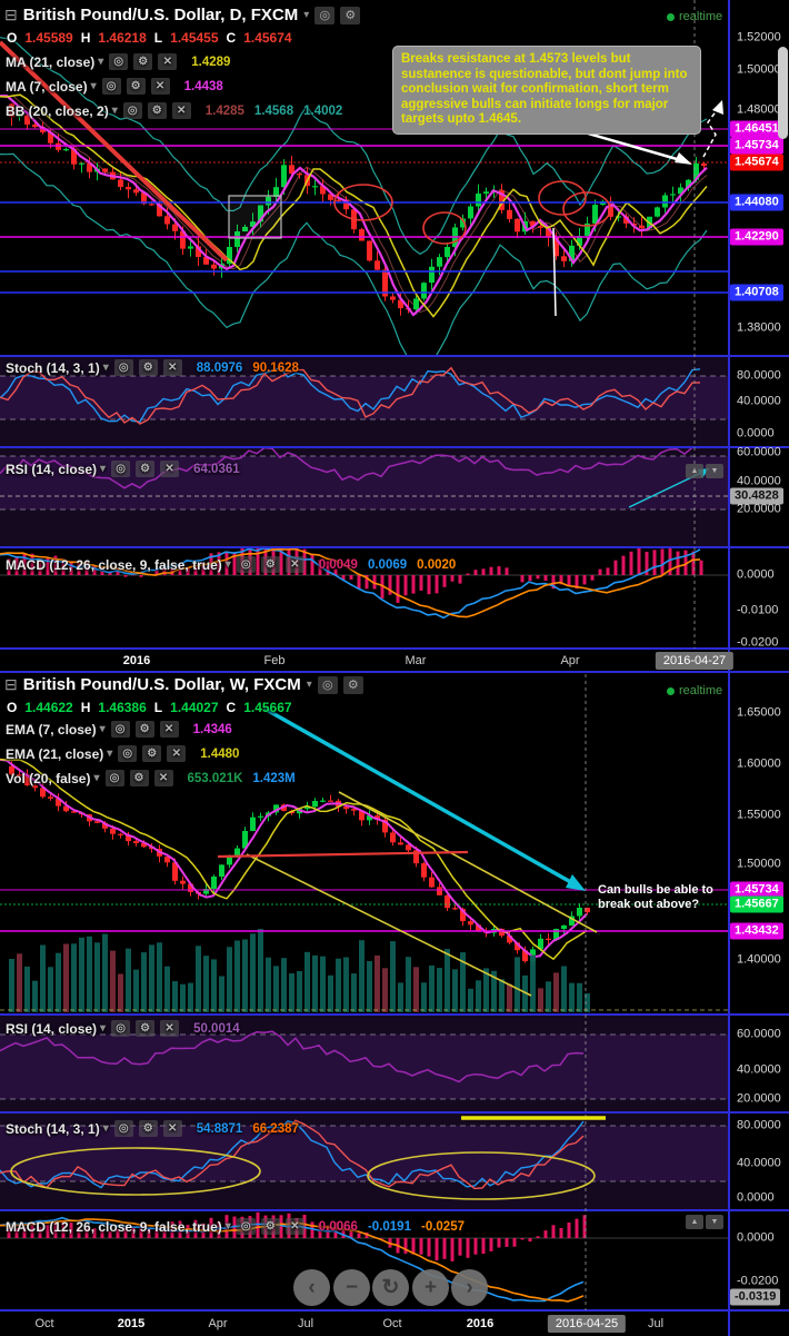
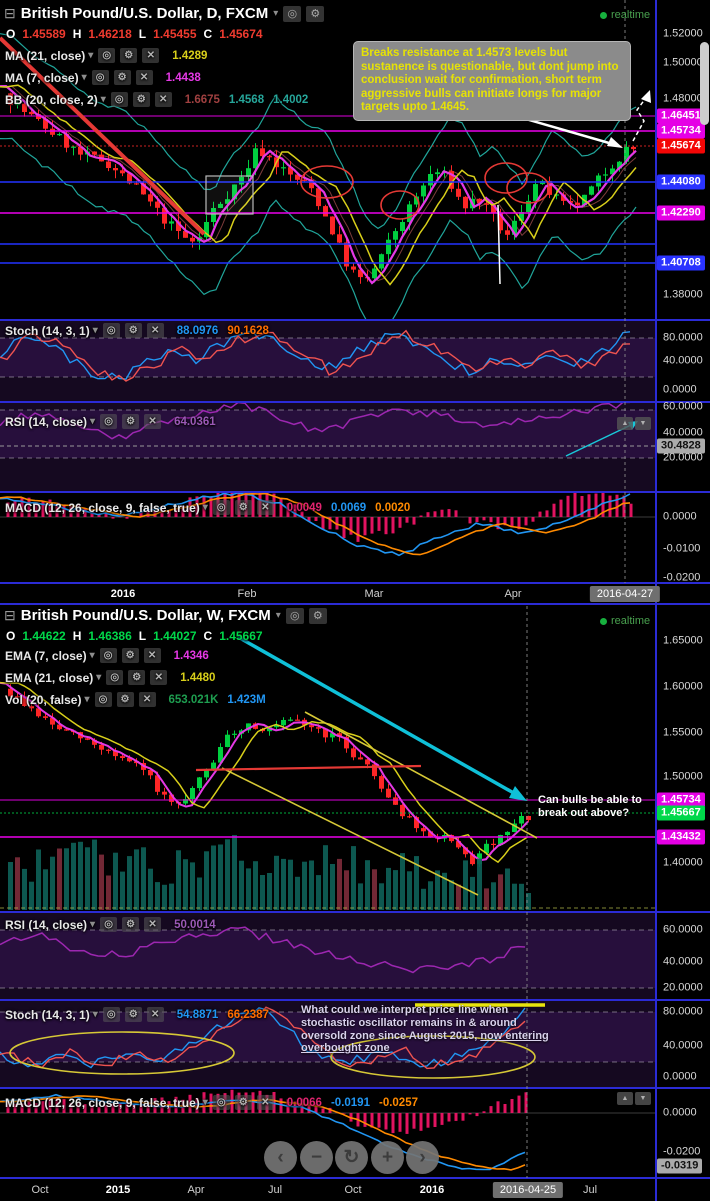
  ⊟
  British Pound/U.S. Dollar, D, FXCM
  ▾
  ◎
  ⚙
  O
  1.45589
  H
  1.46218
  L
  1.45455
  C
  1.45674
  realtime
  Breaks resistance at 1.4573 levels but sustanence is questionable, but dont jump into conclusion wait for confirmation, short term aggressive bulls can initiate longs for major targets upto 1.4645.
  ⊟
  British Pound/U.S. Dollar, W, FXCM
  ▾
  ◎
  ⚙
  O
  1.44622
  H
  1.46386
  L
  1.44027
  C
  1.45667
  realtime
  Can bulls be able to break out above?
+ What could we interpret price line when stochastic oscillator remains in & around oversold zone since August 2015, now entering overbought zone
  1.52000
  1.5000
  1.4800
  1.46451
  1.45734
  1.45674
  1.44080
  1.42290
  1.40708
  1.38000
  80.0000
  40.0000
  0.0000
  60.0000
  40.0000
  30.4828
  20.0000
  0.0000
  -0.0100
  -0.0200
  1.65000
  1.60000
  1.55000
  1.50000
  1.45734
  1.45667
  1.43432
  1.40000
  60.0000
  40.0000
  20.0000
  80.0000
  40.0000
  0.0000
  0.0000
  -0.0200
  -0.0319
  2016
  Feb
  Mar
  Apr
  2016-04-27
  Oct
  2015
  Apr
  Jul
  Oct
  2016
  Jul
  2016-04-25
  MA (21, close)
  ▾
  ◎
  ⚙
  ✕
  1.4289
  MA (7, close)
  ▾
  ◎
  ⚙
  ✕
  1.4438
  BB (20, close, 2)
  ▾
  ◎
  ⚙
  ✕
- 1.4285
+ 1.6675
  1.4568
  1.4002
  Stoch (14, 3, 1)
  ▾
  ◎
  ⚙
  ✕
  88.0976
  90.1628
  RSI (14, close)
  ▾
  ◎
  ⚙
  ✕
  64.0361
  MACD (12, 26, close, 9, false, true)
  ▾
  ◎
  ⚙
  ✕
  0.0049
  0.0069
  0.0020
  EMA (7, close)
  ▾
  ◎
  ⚙
  ✕
  1.4346
  EMA (21, close)
  ▾
  ◎
  ⚙
  ✕
  1.4480
  Vol (20, false)
  ▾
  ◎
  ⚙
  ✕
  653.021K
  1.423M
  RSI (14, close)
  ▾
  ◎
  ⚙
  ✕
  50.0014
  Stoch (14, 3, 1)
  ▾
  ◎
  ⚙
  ✕
  54.8871
  66.2387
  MACD (12, 26, close, 9, false, true)
  ▾
  ◎
  ⚙
  ✕
  0.0066
  -0.0191
  -0.0257
  ‹
  −
  ↻
  +
  ›
